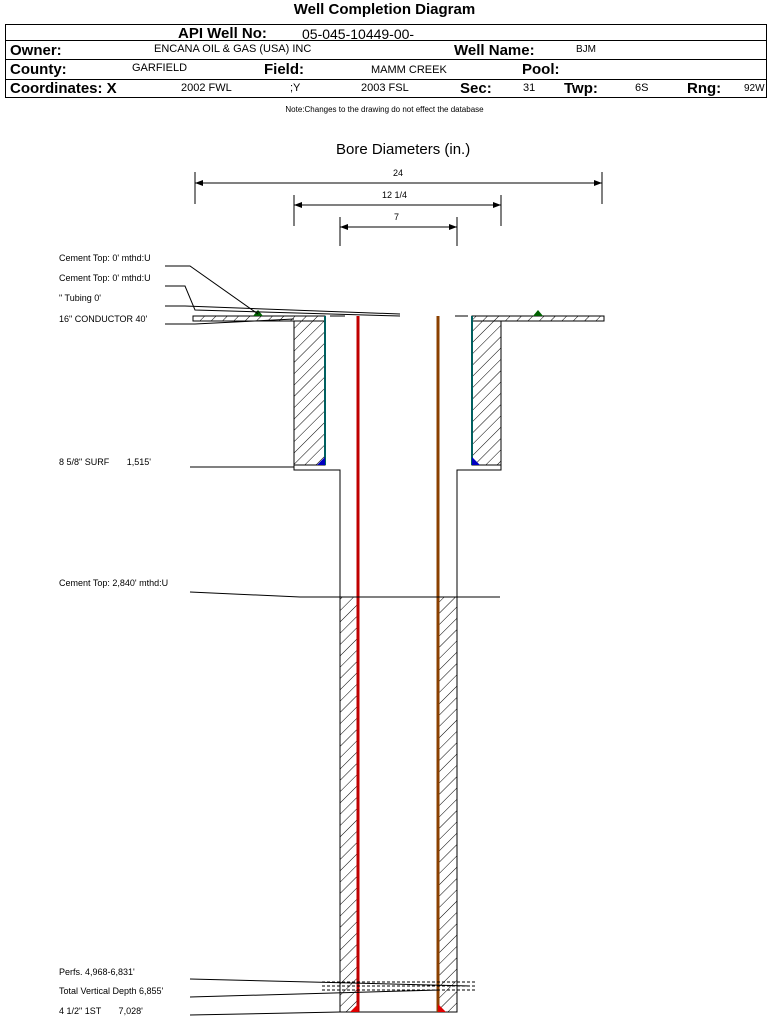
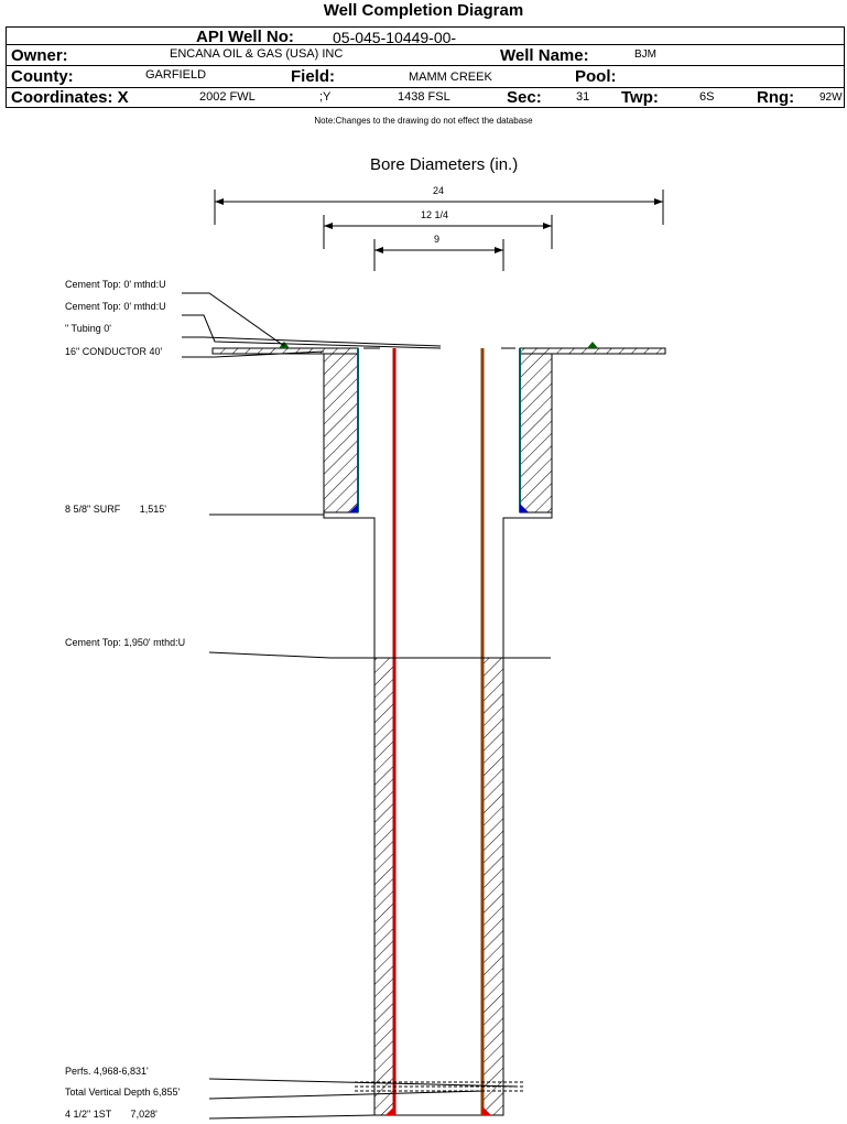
  Well Completion Diagram
  API Well No:
  05-045-10449-00-
  Owner:
  ENCANA OIL & GAS (USA) INC
  Well Name:
  BJM
  County:
  GARFIELD
  Field:
  MAMM CREEK
  Pool:
  Coordinates: X
  2002 FWL
  ;Y
- 2003 FSL
+ 1438 FSL
  Sec:
  31
  Twp:
  6S
  Rng:
  92W
  Note:Changes to the drawing do not effect the database
  Bore Diameters (in.)
  24
  12 1/4
- 7
+ 9
  Cement Top: 0' mthd:U
  Cement Top: 0' mthd:U
  " Tubing 0'
  16" CONDUCTOR 40'
  8 5/8" SURF 1,515'
- Cement Top: 2,840' mthd:U
+ Cement Top: 1,950' mthd:U
  Perfs. 4,968-6,831'
  Total Vertical Depth 6,855'
  4 1/2" 1ST 7,028'
